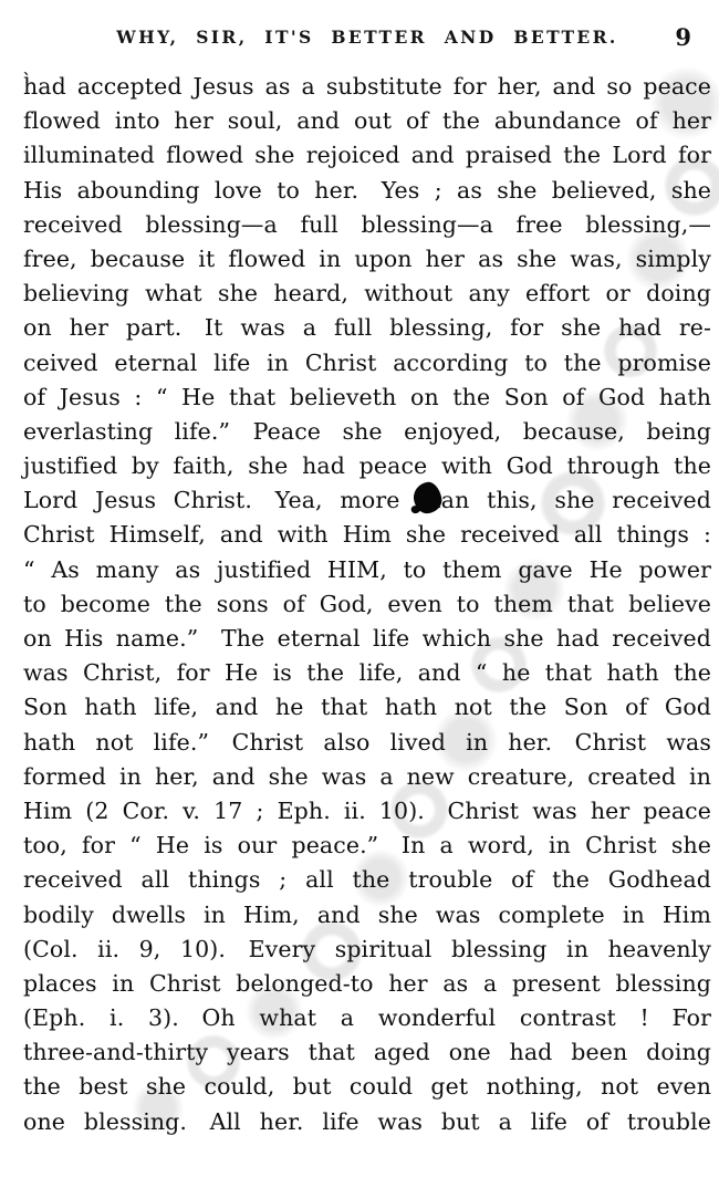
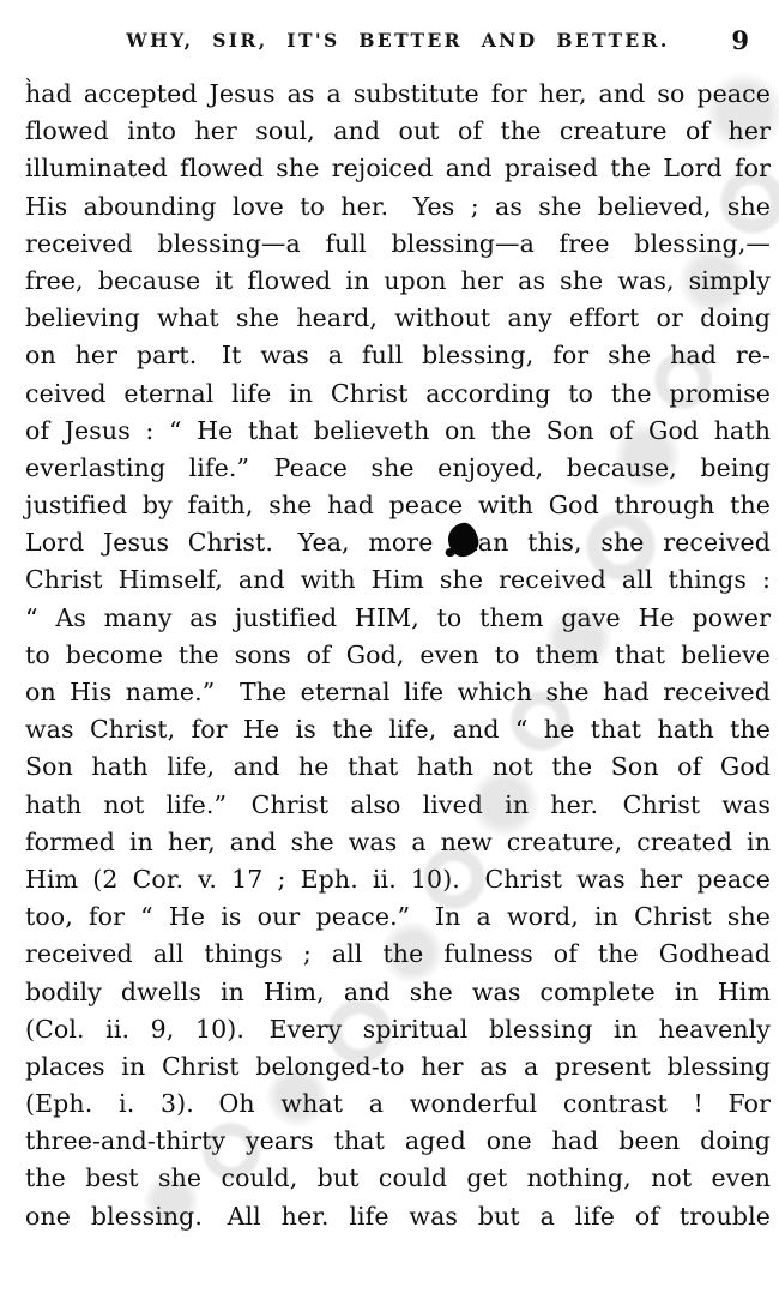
  WHY, SIR, IT'S BETTER AND BETTER.
  9
  h̀ad accepted Jesus as a substitute for her, and so peace
- flowed into her soul, and out of the abundance of her
+ flowed into her soul, and out of the creature of her
  illuminated flowed she rejoiced and praised the Lord for
  His abounding love to her. Yes ; as she believed, she
  received blessing—a full blessing—a free blessing,—
  free, because it flowed in upon her as she was, simply
  believing what she heard, without any effort or doing
  on her part. It was a full blessing, for she had re-
  ceived eternal life in Christ according to the promise
  of Jesus : “ He that believeth on the Son of God hath
  everlasting life.” Peace she enjoyed, because, being
  justified by faith, she had peace with God through the
  Lord Jesus Christ. Yea, morean this, she received
  Christ Himself, and with Him she received all things :
  “ As many as justified HIM, to them gave He power
  to become the sons of God, even to them that believe
  on His name.” The eternal life which she had received
  was Christ, for He is the life, and “ he that hath the
  Son hath life, and he that hath not the Son of God
  hath not life.” Christ also lived in her. Christ was
  formed in her, and she was a new creature, created in
  Him (2 Cor. v. 17 ; Eph. ii. 10). Christ was her peace
  too, for “ He is our peace.” In a word, in Christ she
- received all things ; all the trouble of the Godhead
+ received all things ; all the fulness of the Godhead
  bodily dwells in Him, and she was complete in Him
  (Col. ii. 9, 10). Every spiritual blessing in heavenly
  places in Christ belonged-to her as a present blessing
  (Eph. i. 3). Oh what a wonderful contrast ! For
  three-and-thirty years that aged one had been doing
  the best she could, but could get nothing, not even
  one blessing. All her. life was but a life of trouble
